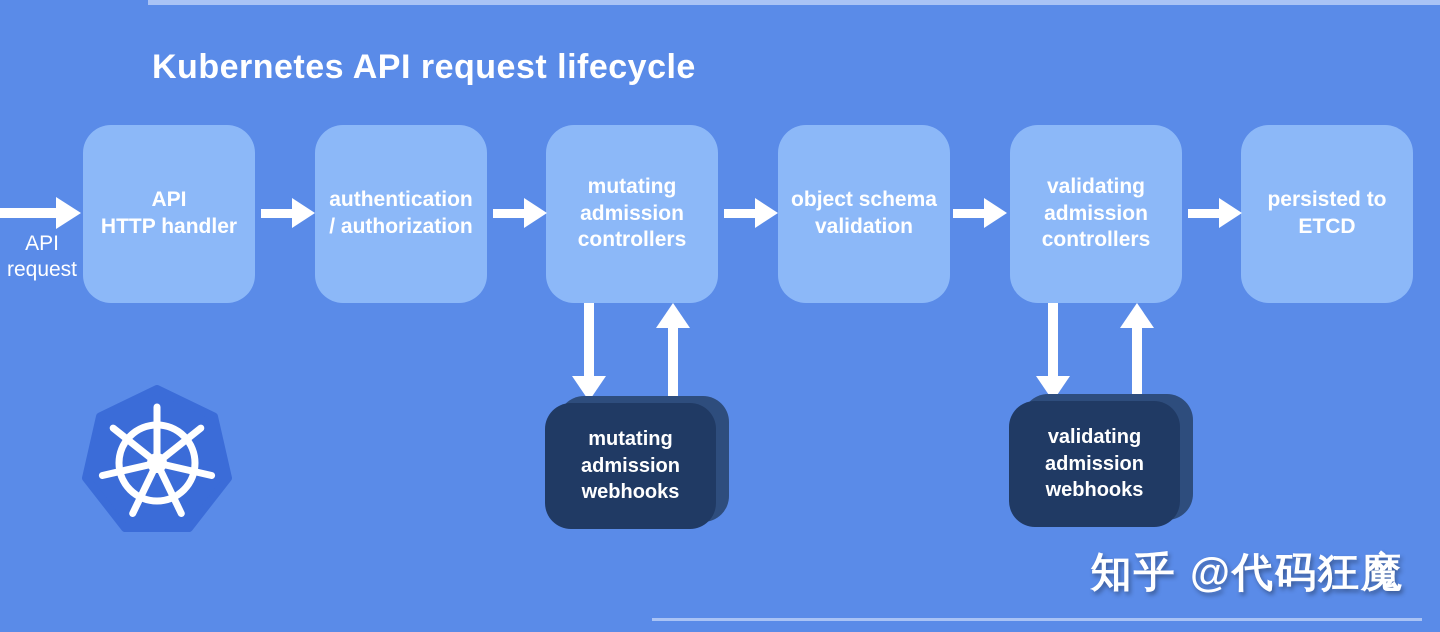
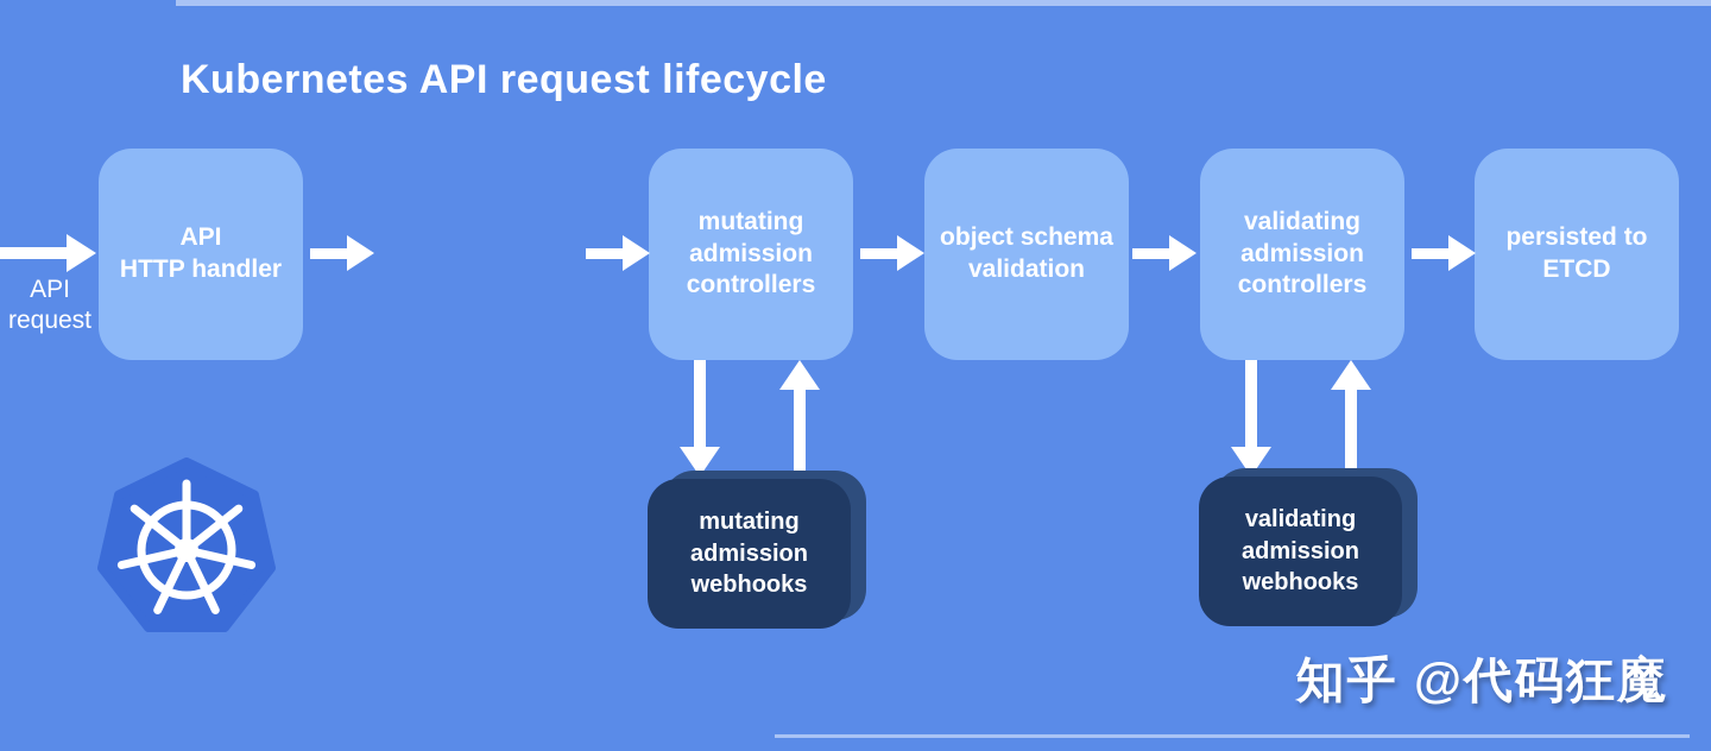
  Kubernetes API request lifecycle
  API
  request
  API
  HTTP handler
- authentication
- / authorization
  mutating
  admission
  controllers
  object schema
  validation
  validating
  admission
  controllers
  persisted to
  ETCD
  mutating
  admission
  webhooks
  validating
  admission
  webhooks
  知乎 @代码狂魔
